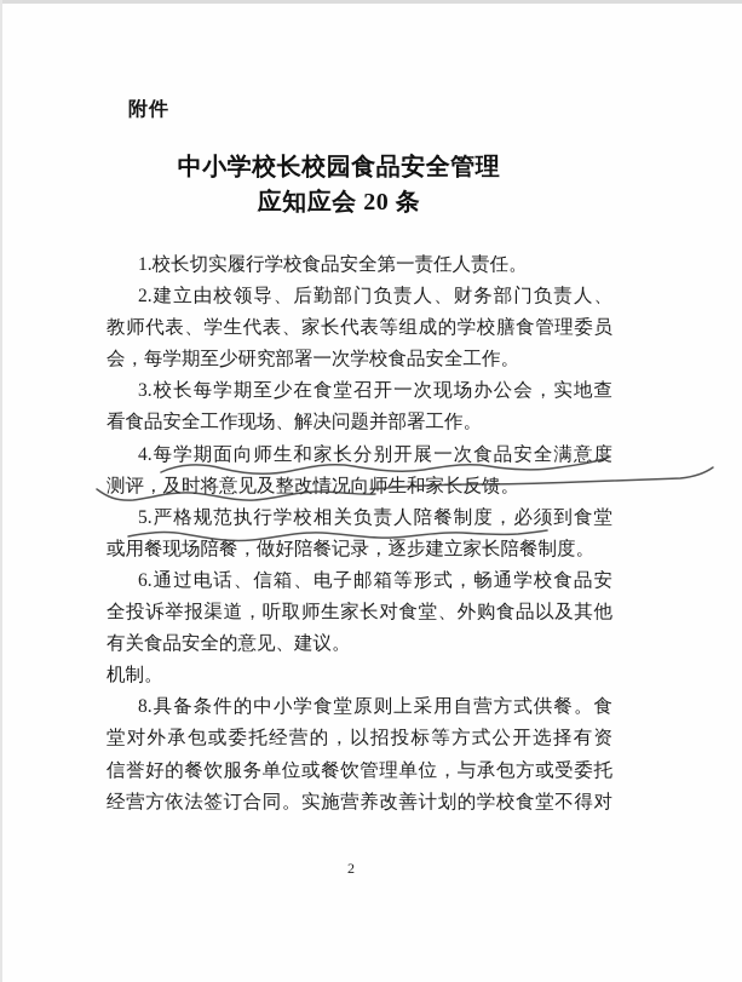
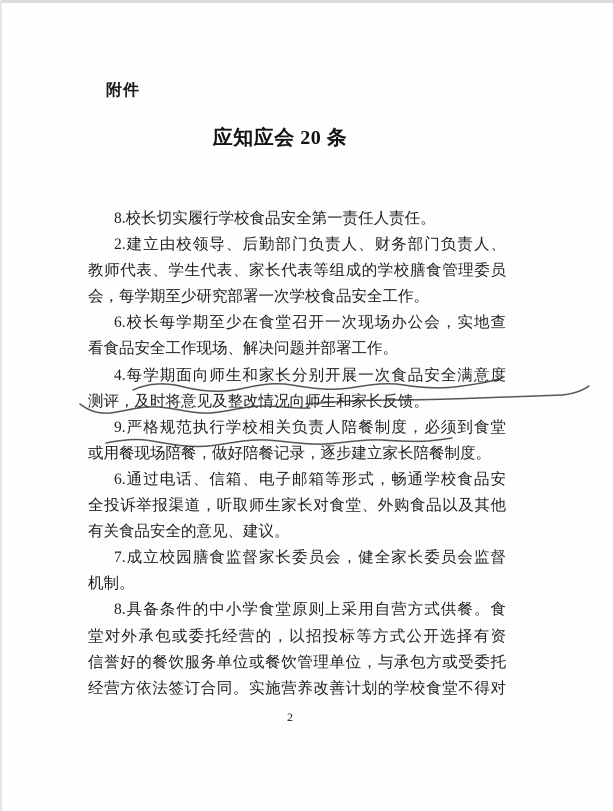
  附件
- 中小学校长校园食品安全管理
  应知应会 20 条
- 1.校长切实履行学校食品安全第一责任人责任。
+ 8.校长切实履行学校食品安全第一责任人责任。
  2.建立由校领导、后勤部门负责人、财务部门负责人、
  教师代表、学生代表、家长代表等组成的学校膳食管理委员
  会，每学期至少研究部署一次学校食品安全工作。
- 3.校长每学期至少在食堂召开一次现场办公会，实地查
+ 6.校长每学期至少在食堂召开一次现场办公会，实地查
  看食品安全工作现场、解决问题并部署工作。
  4.每学期面向师生和家长分别开展一次食品安全满意度
  测评，及时将意见及整改情况向师生和家长反馈。
- 5.严格规范执行学校相关负责人陪餐制度，必须到食堂
+ 9.严格规范执行学校相关负责人陪餐制度，必须到食堂
  或用餐现场陪餐，做好陪餐记录，逐步建立家长陪餐制度。
  6.通过电话、信箱、电子邮箱等形式，畅通学校食品安
  全投诉举报渠道，听取师生家长对食堂、外购食品以及其他
  有关食品安全的意见、建议。
+ 7.成立校园膳食监督家长委员会，健全家长委员会监督
  机制。
  8.具备条件的中小学食堂原则上采用自营方式供餐。食
  堂对外承包或委托经营的，以招投标等方式公开选择有资
  信誉好的餐饮服务单位或餐饮管理单位，与承包方或受委托
  经营方依法签订合同。实施营养改善计划的学校食堂不得对
  2
